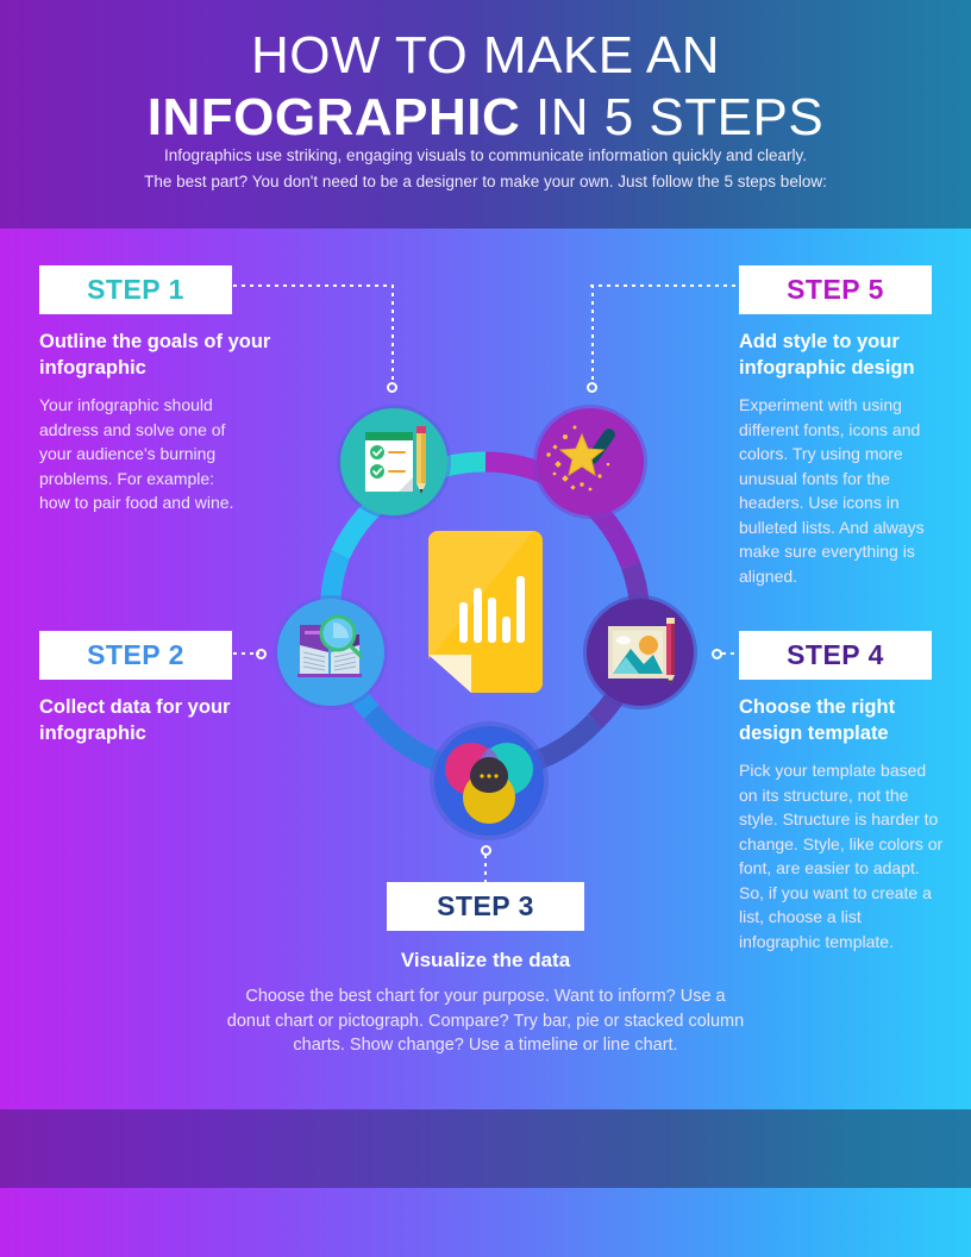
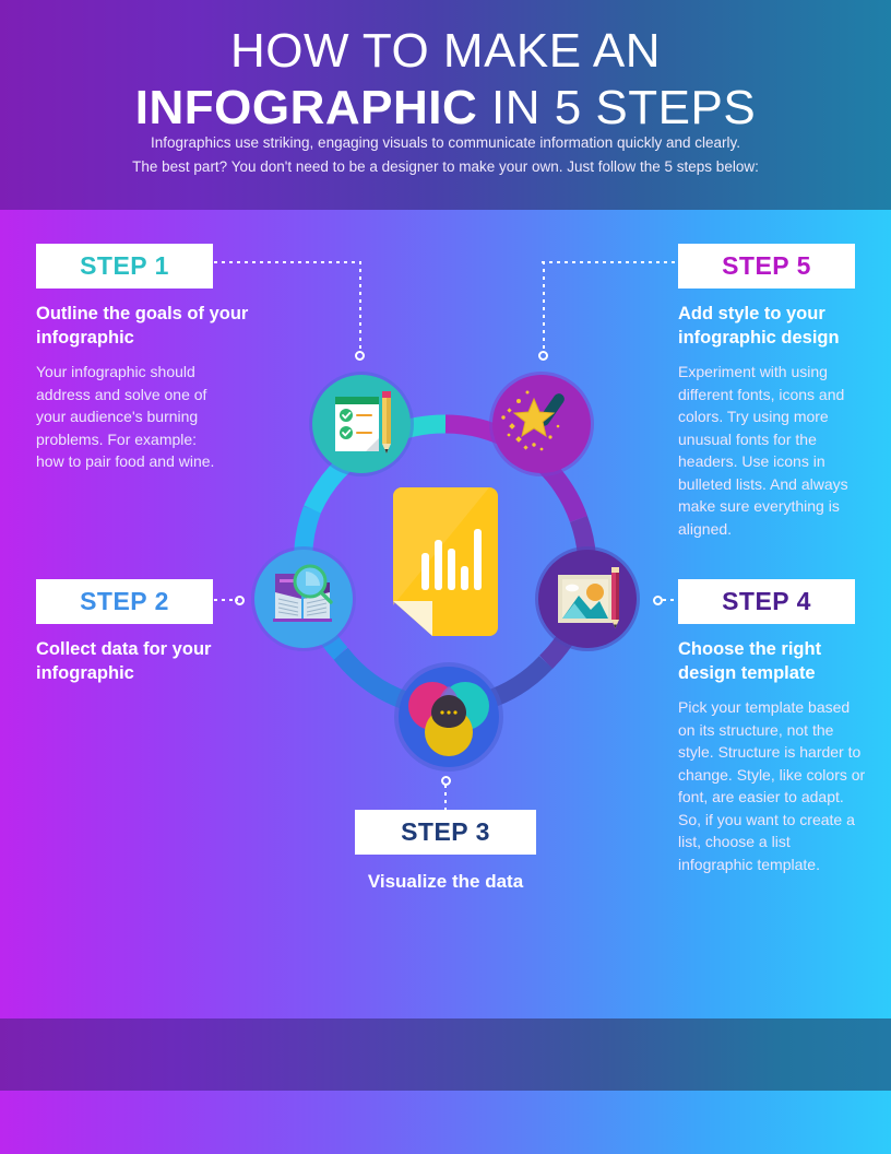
  HOW TO MAKE AN
  INFOGRAPHIC IN 5 STEPS
  Infographics use striking, engaging visuals to communicate information quickly and clearly.
  The best part? You don't need to be a designer to make your own. Just follow the 5 steps below:
  STEP 1
  Outline the goals of your infographic
  Your infographic should address and solve one of your audience's burning problems. For example: how to pair food and wine.
  STEP 2
  Collect data for your infographic
  STEP 5
  Add style to your infographic design
  Experiment with using different fonts, icons and colors. Try using more unusual fonts for the headers. Use icons in bulleted lists. And always make sure everything is aligned.
  STEP 4
  Choose the right design template
  Pick your template based on its structure, not the style. Structure is harder to change. Style, like colors or font, are easier to adapt. So, if you want to create a list, choose a list infographic template.
  STEP 3
  Visualize the data
- Choose the best chart for your purpose. Want to inform? Use a donut chart or pictograph. Compare? Try bar, pie or stacked column charts. Show change? Use a timeline or line chart.
